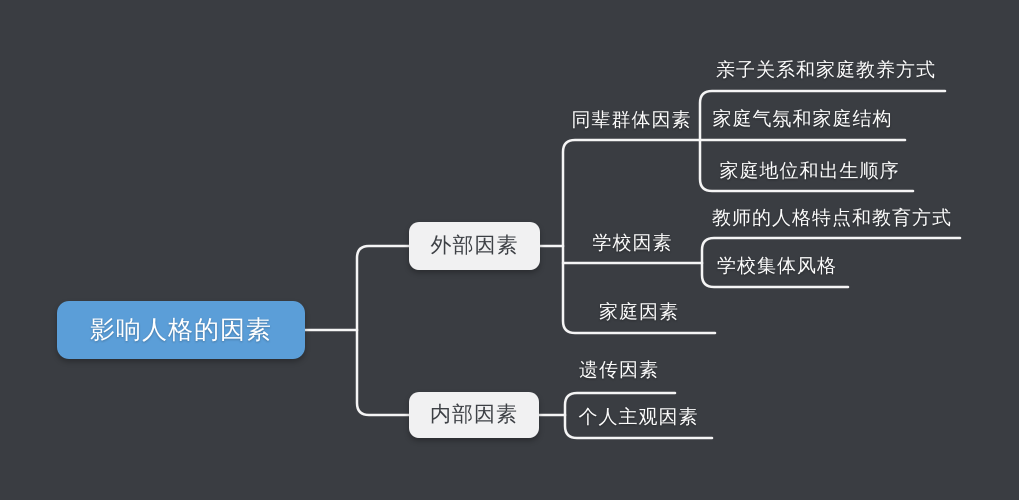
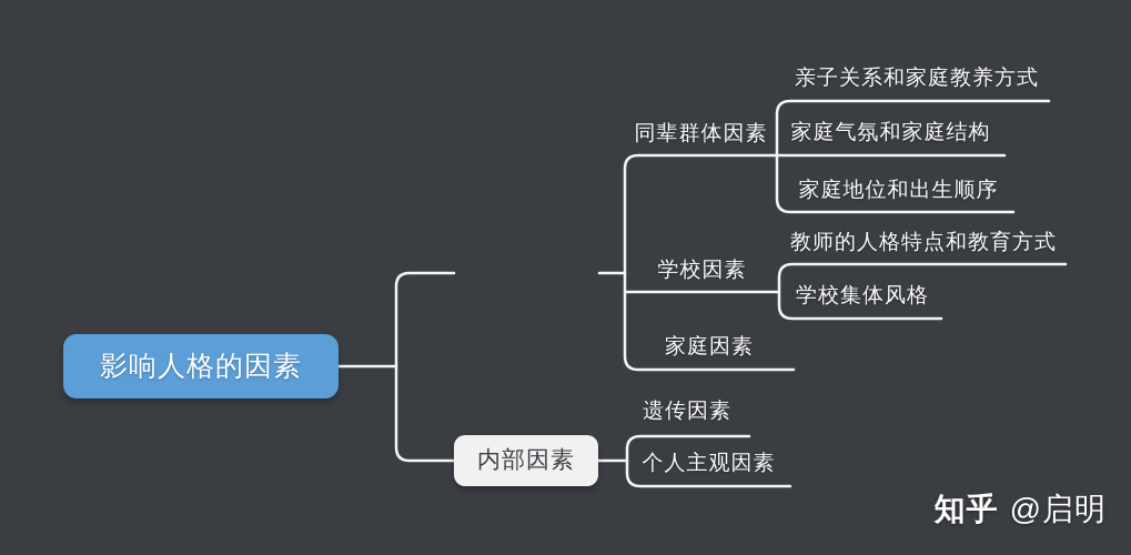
  影响人格的因素
- 外部因素
  内部因素
  同辈群体因素
  学校因素
  家庭因素
  亲子关系和家庭教养方式
  家庭气氛和家庭结构
  家庭地位和出生顺序
  教师的人格特点和教育方式
  学校集体风格
  遗传因素
  个人主观因素
+ 知乎 @启明
